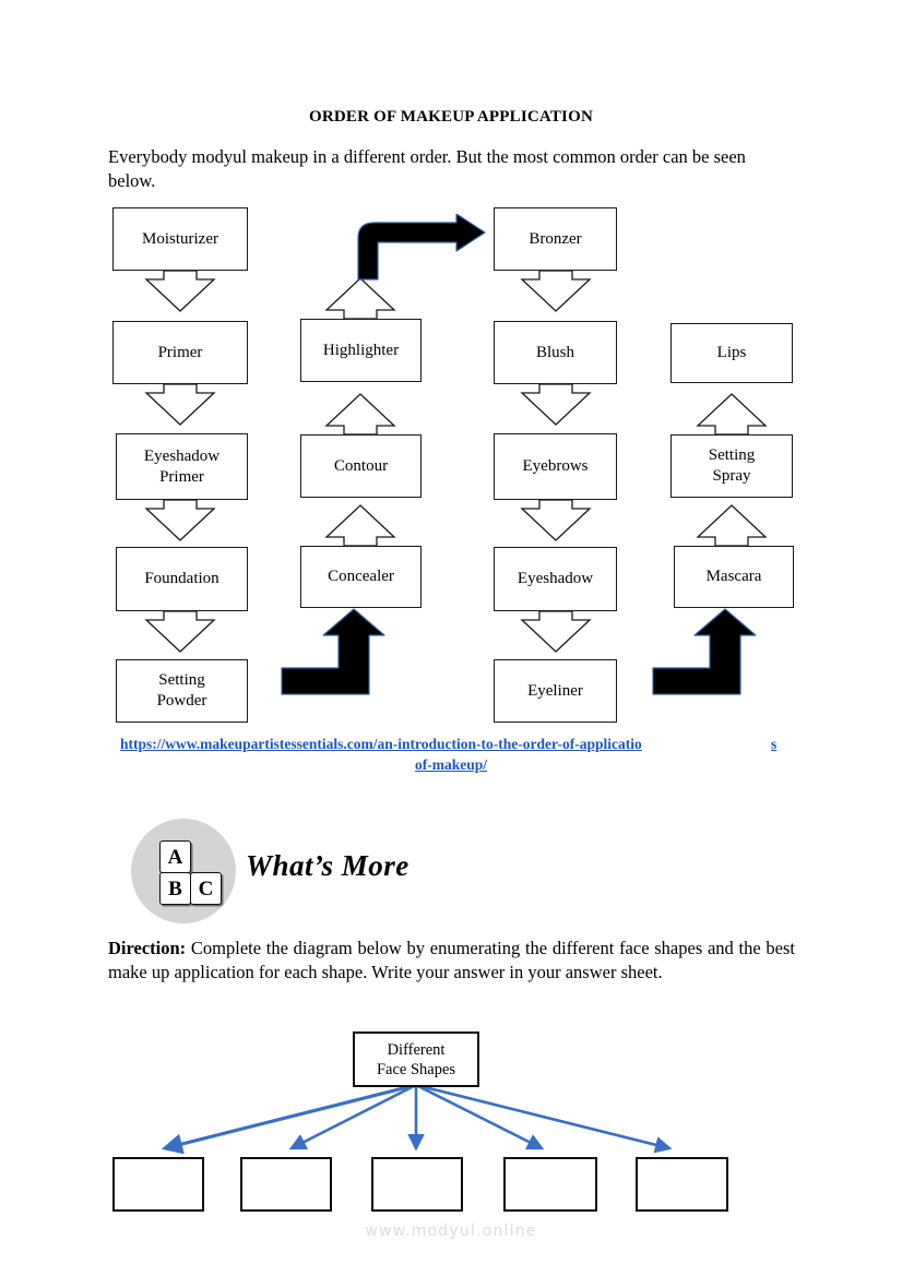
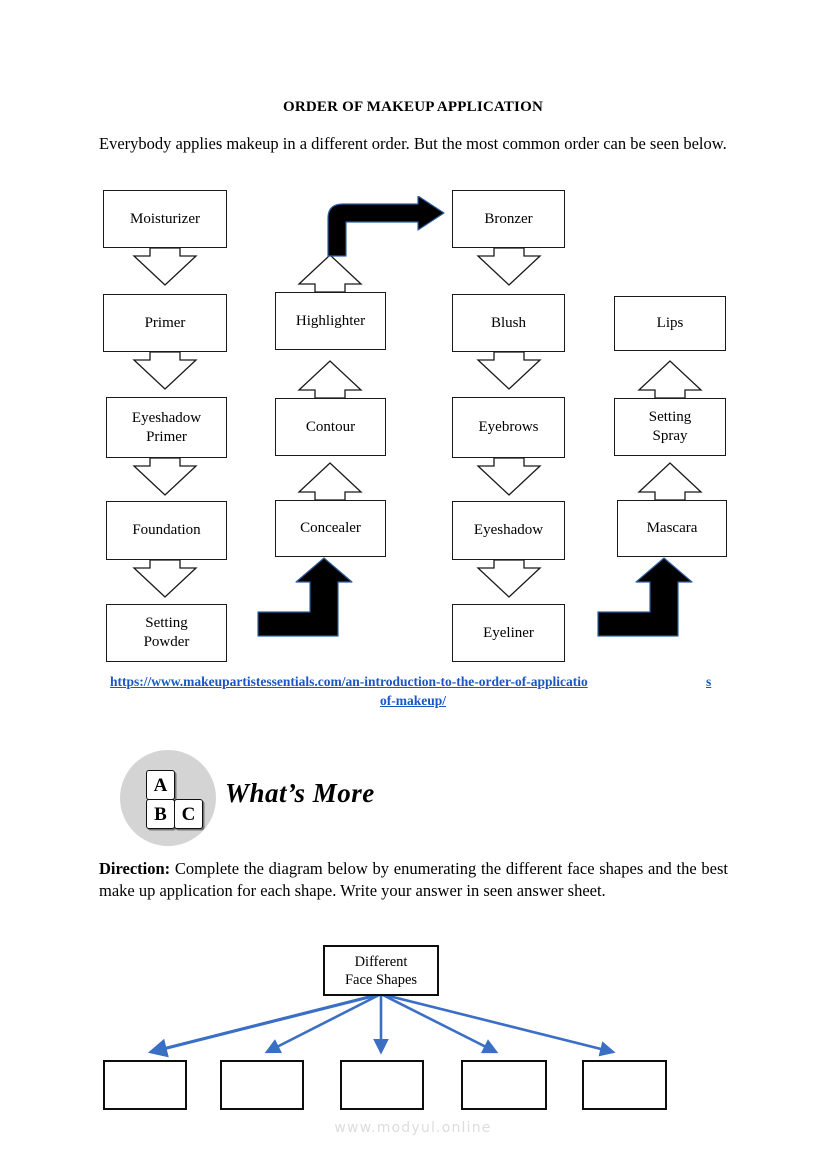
  ORDER OF MAKEUP APPLICATION
- Everybody modyul makeup in a different order. But the most common order can be seen below.
+ Everybody applies makeup in a different order. But the most common order can be seen below.
  Moisturizer
  Primer
  Eyeshadow
  Primer
  Foundation
  Setting
  Powder
  Highlighter
  Contour
  Concealer
  Bronzer
  Blush
  Eyebrows
  Eyeshadow
  Eyeliner
  Lips
  Setting
  Spray
  Mascara
  https://www.makeupartistessentials.com/an-introduction-to-the-order-of-applicatio
  s
  of-makeup/
  A
  B
  C
  What’s More
- Direction: Complete the diagram below by enumerating the different face shapes and the best make up application for each shape. Write your answer in your answer sheet.
+ Direction: Complete the diagram below by enumerating the different face shapes and the best make up application for each shape. Write your answer in seen answer sheet.
  Different
  Face Shapes
  www.modyul.online
